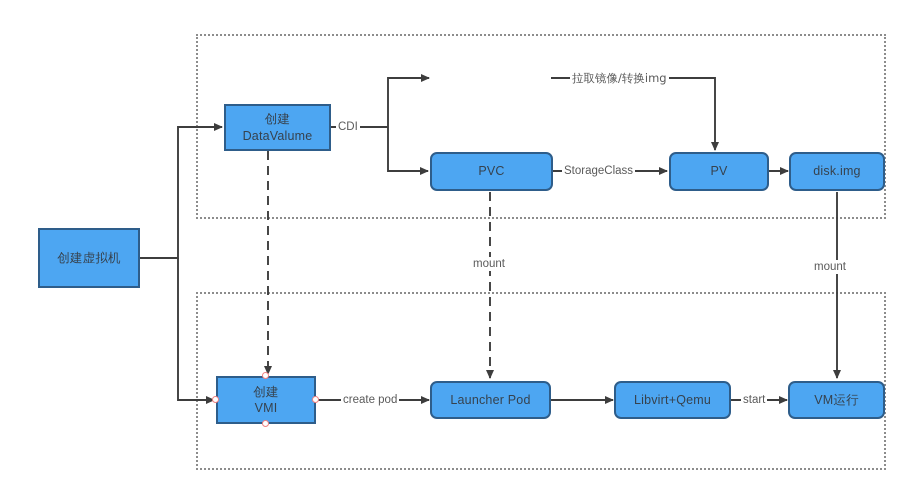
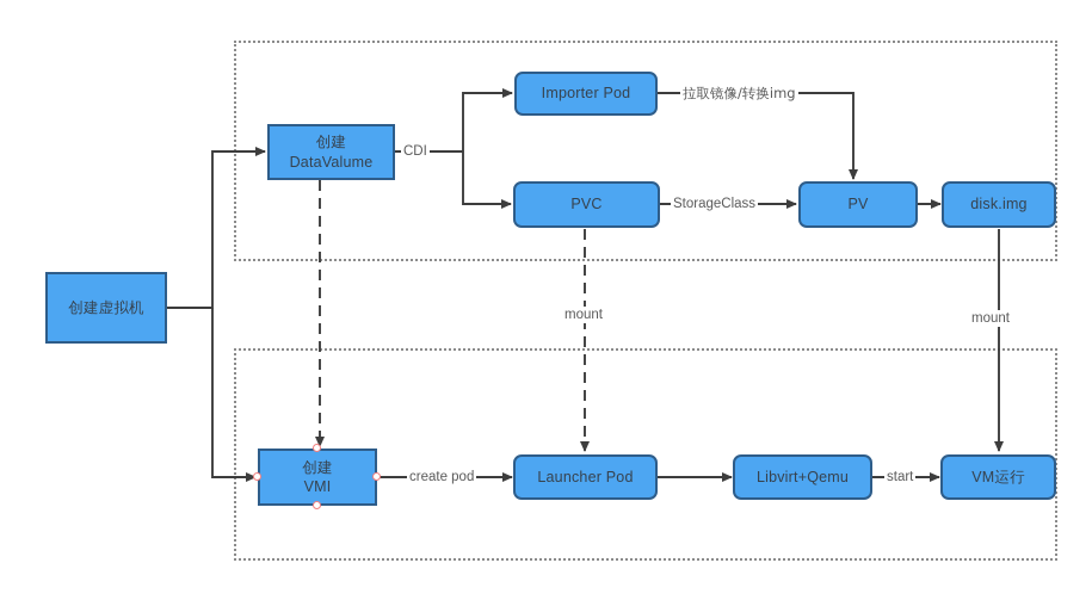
  创建虚拟机
  创建
  DataValume
+ Importer Pod
  PVC
  PV
  disk.img
  创建
  VMI
  Launcher Pod
  Libvirt+Qemu
  VM运行
  CDI
  拉取镜像/转换img
  StorageClass
  mount
  mount
  create pod
  start
